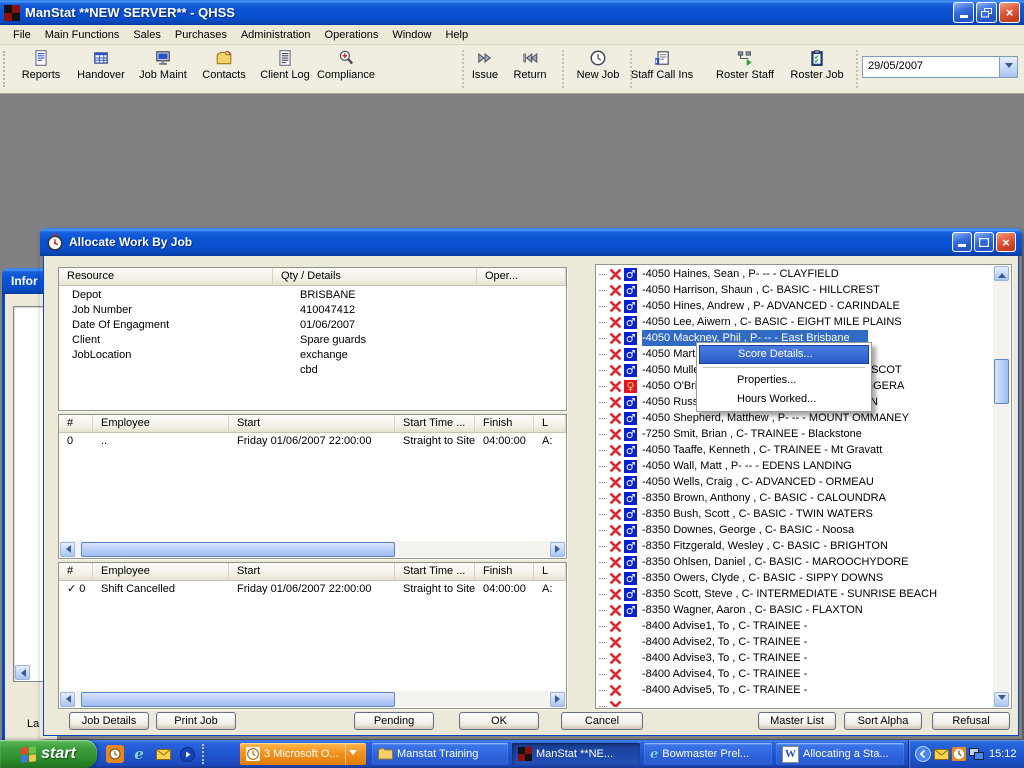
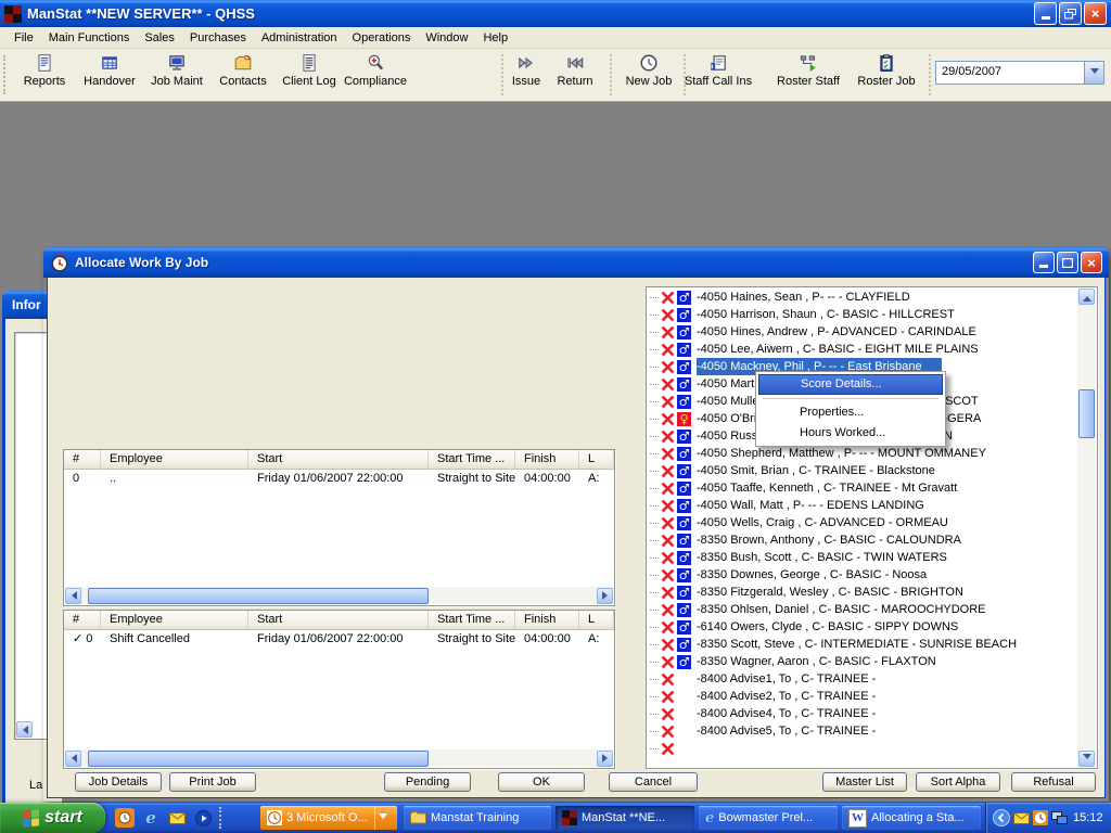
  ManStat **NEW SERVER** - QHSS
  ×
  File
  Main Functions
  Sales
  Purchases
  Administration
  Operations
  Window
  Help
  Reports
  Handover
  Job Maint
  Contacts
  Client Log
  Compliance
  Issue
  Return
  New Job
  Staff Call Ins
  Roster Staff
  Roster Job
  29/05/2007
  Infor
  La
  Allocate Work By Job
  ×
- Resource
- Qty / Details
- Oper...
- Depot
- BRISBANE
- Job Number
- 410047412
- Date Of Engagment
- 01/06/2007
- Client
- Spare guards
- JobLocation
- exchange
- cbd
  #
  Employee
  Start
  Start Time ...
  Finish
  L
  0
  ..
  Friday 01/06/2007 22:00:00
  Straight to Site
  04:00:00
  A:
  #
  Employee
  Start
  Start Time ...
  Finish
  L
  ✓ 0
  Shift Cancelled
  Friday 01/06/2007 22:00:00
  Straight to Site
  04:00:00
  A:
  ♂
  -4050 Haines, Sean , P- -- - CLAYFIELD
  ♂
  -4050 Harrison, Shaun , C- BASIC - HILLCREST
  ♂
  -4050 Hines, Andrew , P- ADVANCED - CARINDALE
  ♂
  -4050 Lee, Aiwern , C- BASIC - EIGHT MILE PLAINS
  ♂
  -4050 Mackney, Phil , P- -- - East Brisbane
  ♂
  -4050 Mart
  ♂
  -4050 Mull
  ♀
  -4050 O'Br
  ♂
  -4050 Rus
  ♂
  -4050 Shepherd, Matthew , P- -- - MOUNT OMMANEY
  ♂
- -7250 Smit, Brian , C- TRAINEE - Blackstone
+ -4050 Smit, Brian , C- TRAINEE - Blackstone
  ♂
  -4050 Taaffe, Kenneth , C- TRAINEE - Mt Gravatt
  ♂
  -4050 Wall, Matt , P- -- - EDENS LANDING
  ♂
  -4050 Wells, Craig , C- ADVANCED - ORMEAU
  ♂
  -8350 Brown, Anthony , C- BASIC - CALOUNDRA
  ♂
  -8350 Bush, Scott , C- BASIC - TWIN WATERS
  ♂
  -8350 Downes, George , C- BASIC - Noosa
  ♂
  -8350 Fitzgerald, Wesley , C- BASIC - BRIGHTON
  ♂
  -8350 Ohlsen, Daniel , C- BASIC - MAROOCHYDORE
  ♂
- -8350 Owers, Clyde , C- BASIC - SIPPY DOWNS
+ -6140 Owers, Clyde , C- BASIC - SIPPY DOWNS
  ♂
  -8350 Scott, Steve , C- INTERMEDIATE - SUNRISE BEACH
  ♂
  -8350 Wagner, Aaron , C- BASIC - FLAXTON
  -8400 Advise1, To , C- TRAINEE -
  -8400 Advise2, To , C- TRAINEE -
- -8400 Advise3, To , C- TRAINEE -
  -8400 Advise4, To , C- TRAINEE -
  -8400 Advise5, To , C- TRAINEE -
  Score Details...
  Properties...
  Hours Worked...
  Job Details
  Print Job
  Pending
  OK
  Cancel
  Master List
  Sort Alpha
  Refusal
  start
  e
  3 Microsoft O...
  Manstat Training
  ManStat **NE...
  e
  Bowmaster Prel...
  W
  Allocating a Sta...
  15:12
